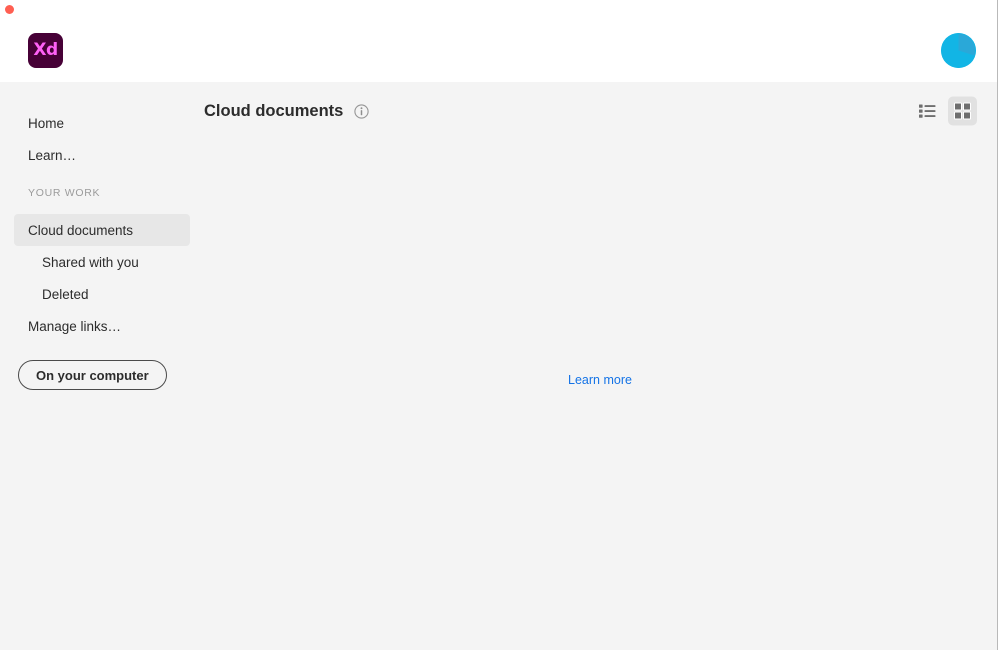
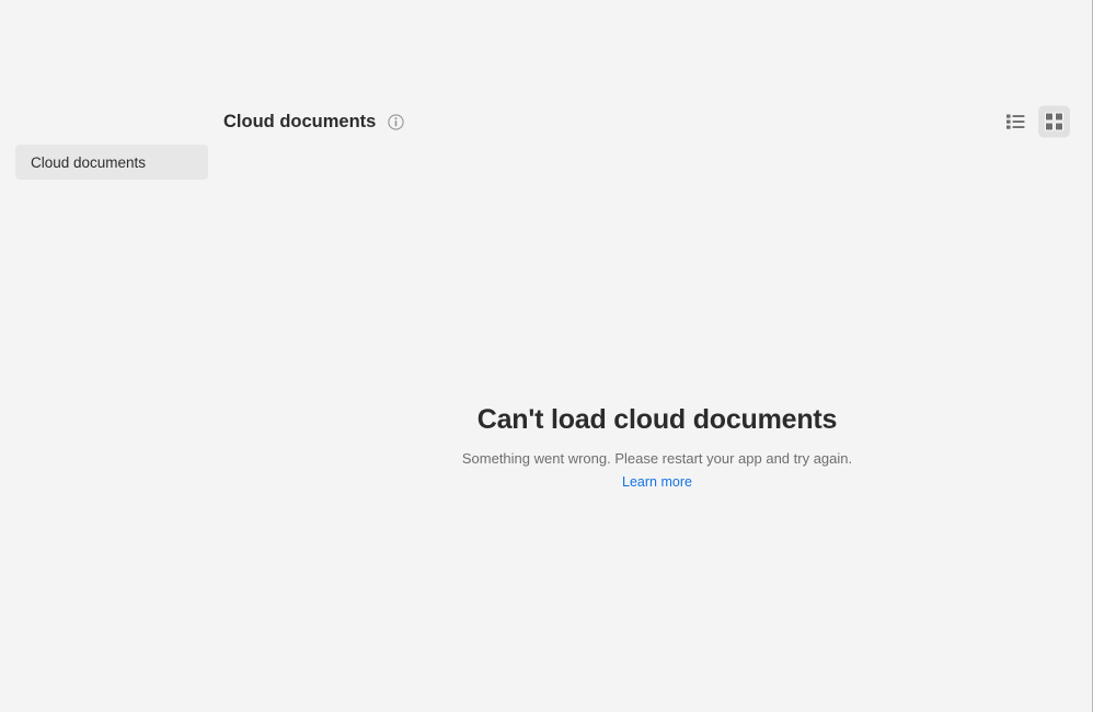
- Xd
- Home
- Learn…
- YOUR WORK
  Cloud documents
- Shared with you
- Deleted
- Manage links…
- On your computer
  Cloud documents
+ Can't load cloud documents
+ Something went wrong. Please restart your app and try again.
  Learn more
